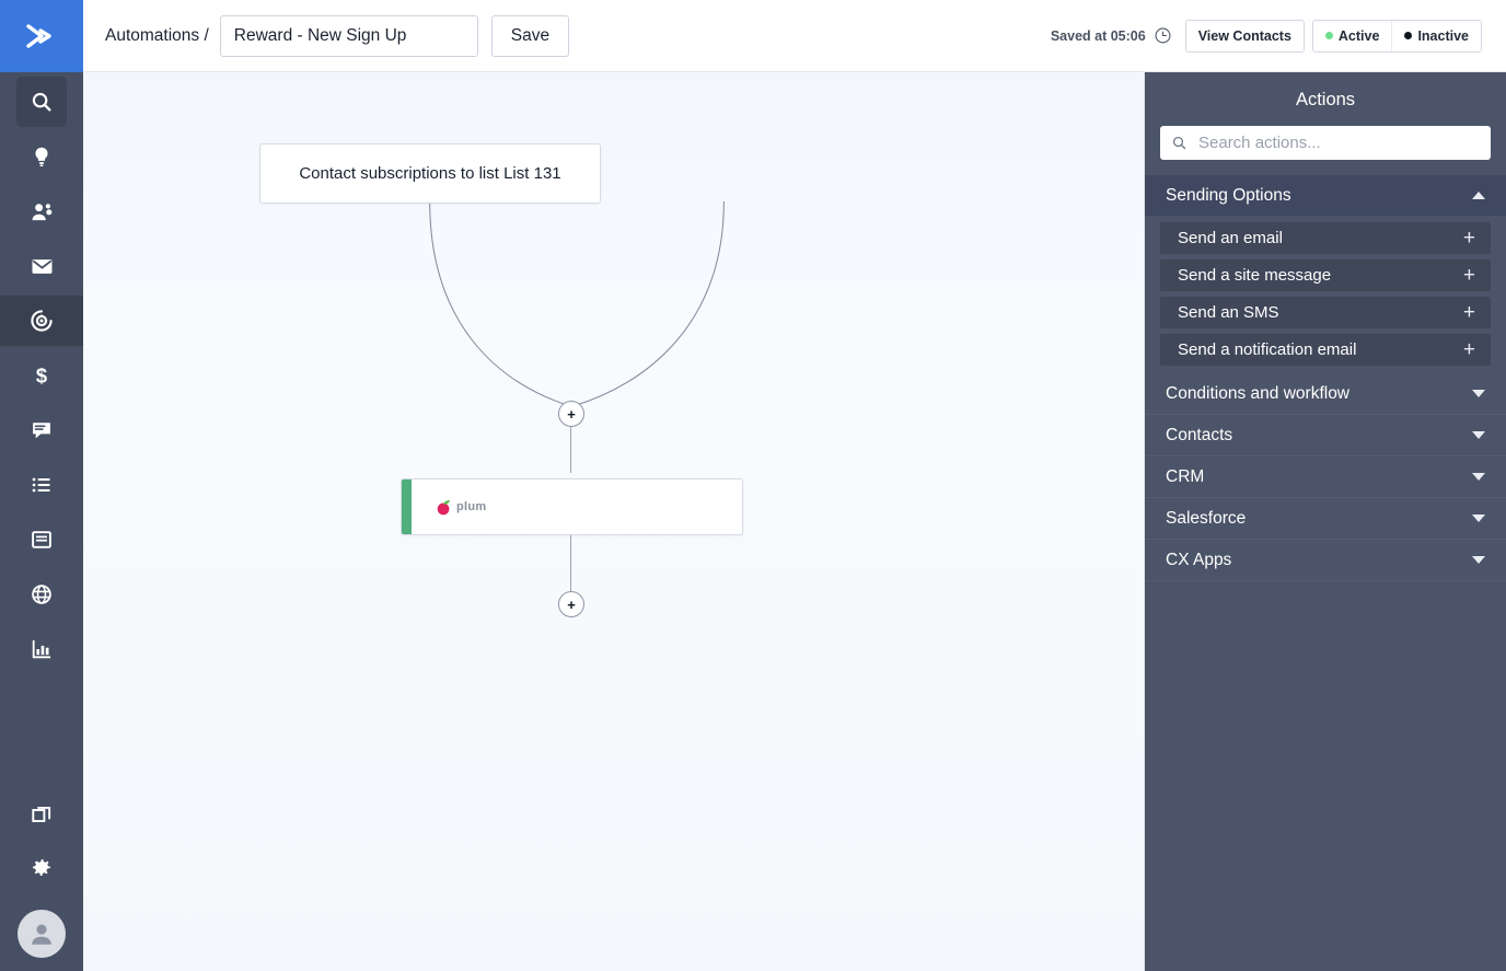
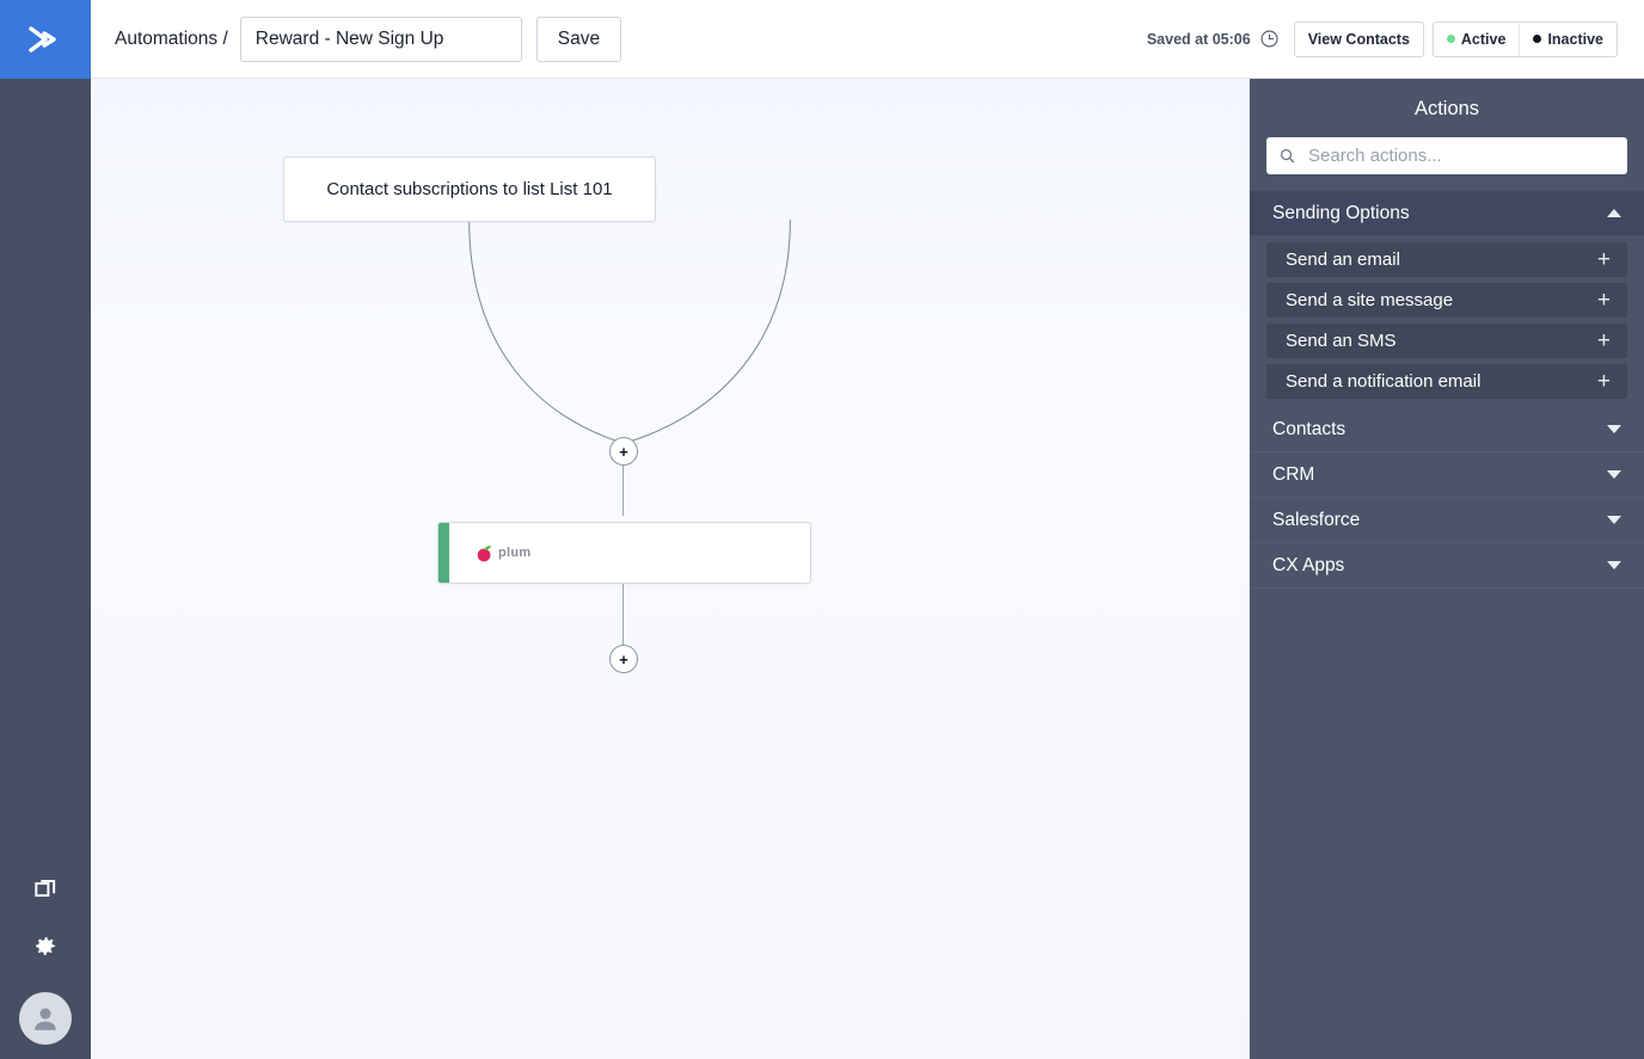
- $
  Automations /
  Reward - New Sign Up
  Save
  Saved at 05:06
  View Contacts
  Active
  Inactive
- Contact subscriptions to list List 131
+ Contact subscriptions to list List 101
  +
  plum
  +
  Actions
  Search actions...
  Sending Options
  Send an email
  +
  Send a site message
  +
  Send an SMS
  +
  Send a notification email
  +
- Conditions and workflow
  Contacts
  CRM
  Salesforce
  CX Apps
